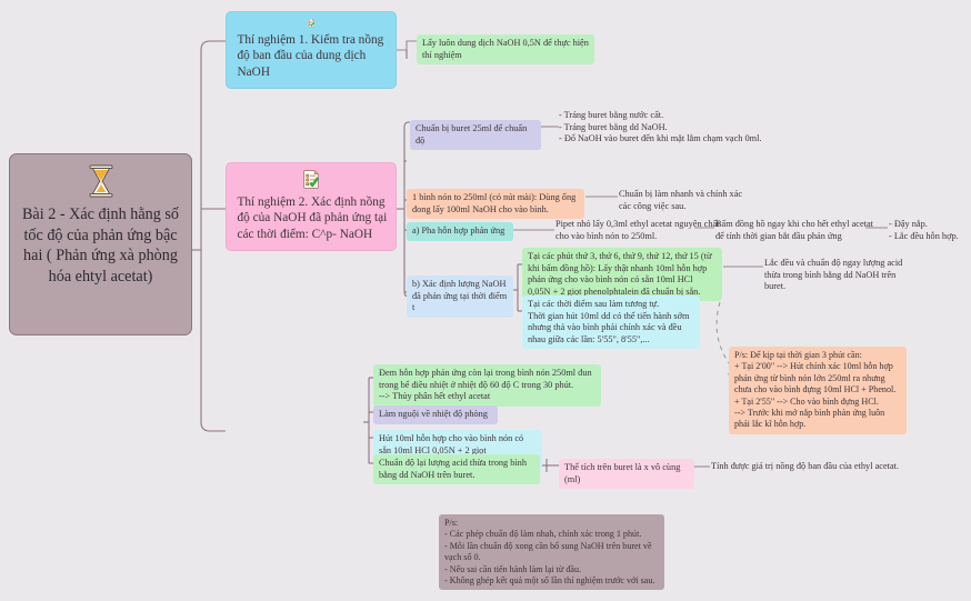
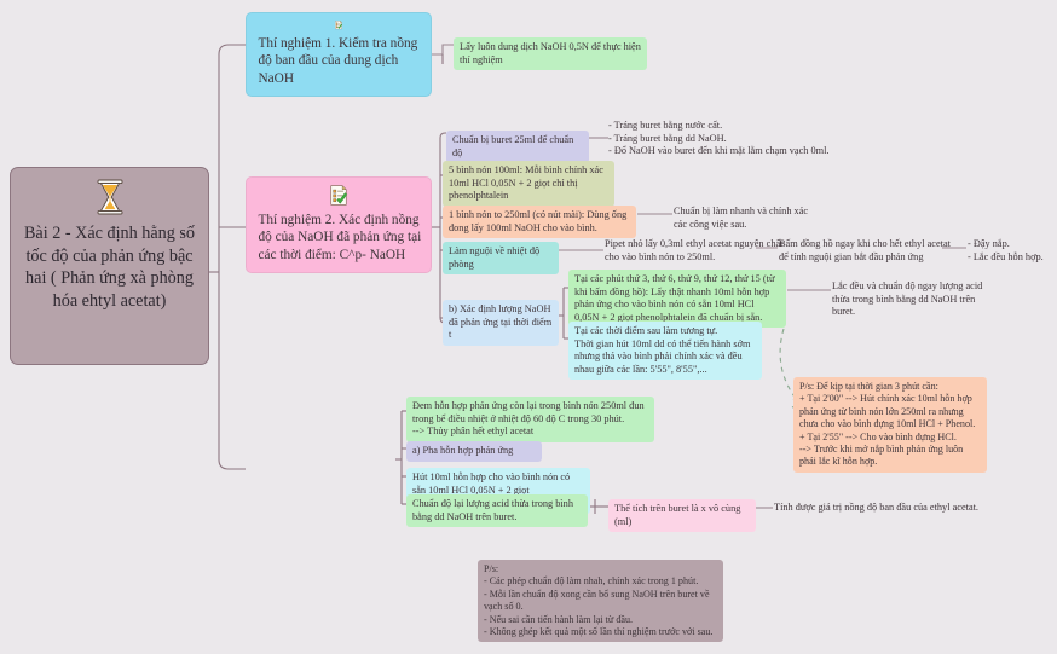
  Bài 2 - Xác định hằng số tốc độ của phản ứng bậc hai ( Phản ứng xà phòng hóa ehtyl acetat)
  Thí nghiệm 1. Kiểm tra nồng độ ban đầu của dung dịch NaOH
  Lấy luôn dung dịch NaOH 0,5N để thực hiện thí nghiệm
  Thí nghiệm 2. Xác định nồng độ của NaOH đã phản ứng tại các thời điểm: C^p- NaOH
  Chuẩn bị buret 25ml để chuẩn độ
  - Tráng buret bằng nước cất.
  - Tráng buret bằng dd NaOH.
  - Đổ NaOH vào buret đến khi mặt lằm chạm vạch 0ml.
+ 5 bình nón 100ml: Mỗi bình chính xác 10ml HCl 0,05N + 2 giọt chỉ thị phenolphtalein
  1 bình nón to 250ml (có nút mài): Dùng ống đong lấy 100ml NaOH cho vào bình.
  Chuẩn bị làm nhanh và chính xác các công việc sau.
- a) Pha hỗn hợp phản ứng
+ Làm nguội về nhiệt độ phòng
  Pipet nhỏ lấy 0,3ml ethyl acetat nguyên chất cho vào bình nón to 250ml.
- Bấm đồng hồ ngay khi cho hết ethyl acetat để tính thời gian bắt đầu phản ứng
+ Bấm đồng hồ ngay khi cho hết ethyl acetat để tính nguội gian bắt đầu phản ứng
  - Đậy nắp.
  - Lắc đều hỗn hợp.
  b) Xác định lượng NaOH đã phản ứng tại thời điểm t
  Tại các phút thứ 3, thứ 6, thứ 9, thứ 12, thứ 15 (từ khi bấm đồng hồ): Lấy thật nhanh 10ml hỗn hợp phản ứng cho vào bình nón có sẵn 10ml HCl 0,05N + 2 giọt phenolphtalein đã chuẩn bị sẵn.
  Lắc đều và chuẩn độ ngay lượng acid thừa trong bình bằng dd NaOH trên buret.
  Tại các thời điểm sau làm tương tự.
  Thời gian hút 10ml dd có thể tiến hành sớm nhưng thả vào bình phải chính xác và đều nhau giữa các lần: 5'55", 8'55",...
  P/s: Để kịp tại thời gian 3 phút cần:
  + Tại 2'00" --> Hút chính xác 10ml hỗn hợp phản ứng từ bình nón lớn 250ml ra nhưng chưa cho vào bình đựng 10ml HCl + Phenol.
  + Tại 2'55" --> Cho vào bình đựng HCl.
  --> Trước khi mở nắp bình phản ứng luôn phải lắc kĩ hỗn hợp.
  Đem hỗn hợp phản ứng còn lại trong bình nón 250ml đun trong bể điều nhiệt ở nhiệt độ 60 độ C trong 30 phút.
  --> Thủy phân hết ethyl acetat
- Làm nguội về nhiệt độ phòng
+ a) Pha hỗn hợp phản ứng
  Hút 10ml hỗn hợp cho vào bình nón có sẵn 10ml HCl 0,05N + 2 giọt
  Chuẩn độ lại lượng acid thừa trong bình bằng dd NaOH trên buret.
  Thể tích trên buret là x vô cùng (ml)
  Tính được giá trị nồng độ ban đầu của ethyl acetat.
  P/s:
  - Các phép chuẩn độ làm nhah, chính xác trong 1 phút.
  - Mỗi lần chuẩn độ xong cần bổ sung NaOH trên buret về vạch số 0.
  - Nếu sai cần tiến hành làm lại từ đầu.
  - Không ghép kết quả một số lần thí nghiệm trước với sau.
